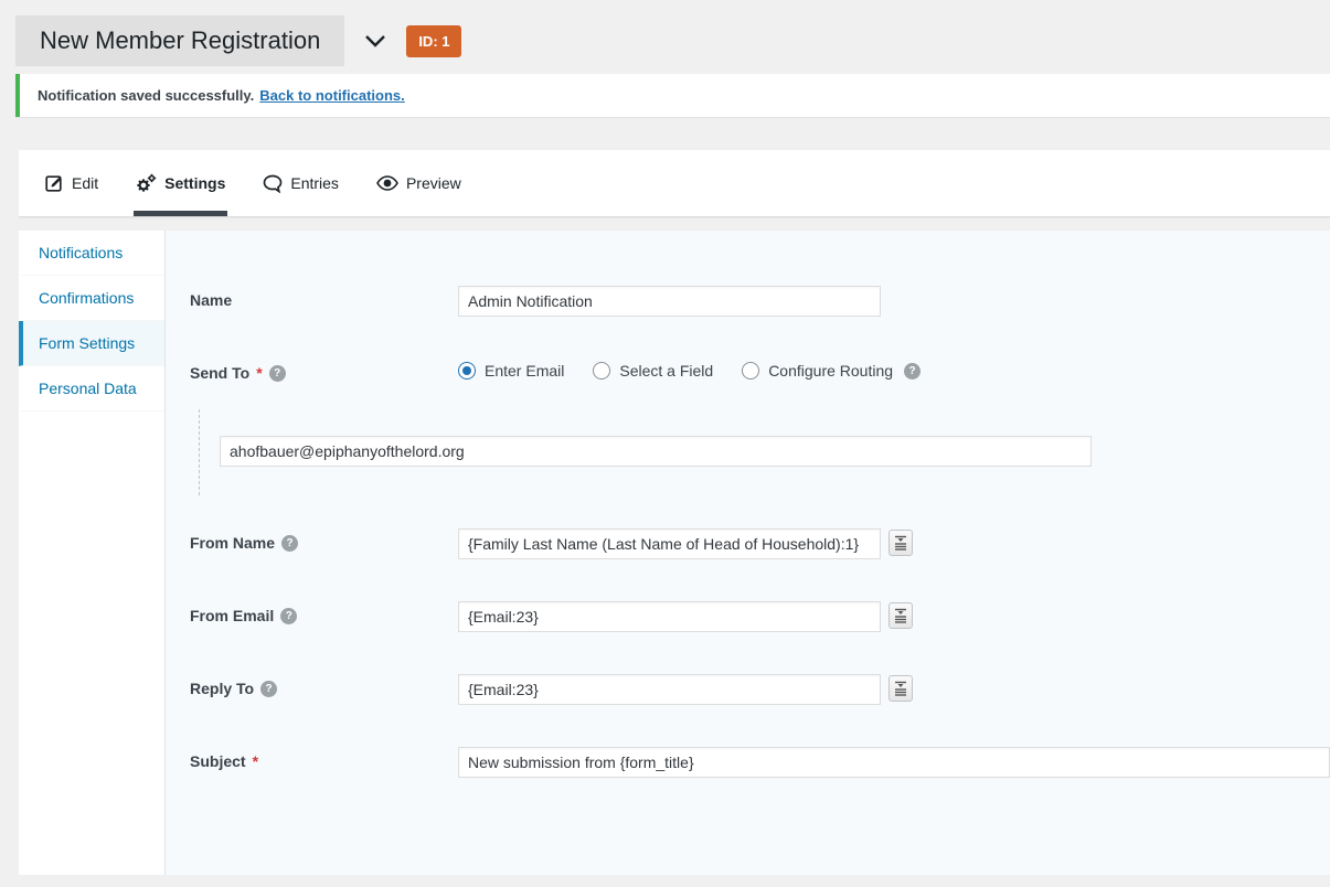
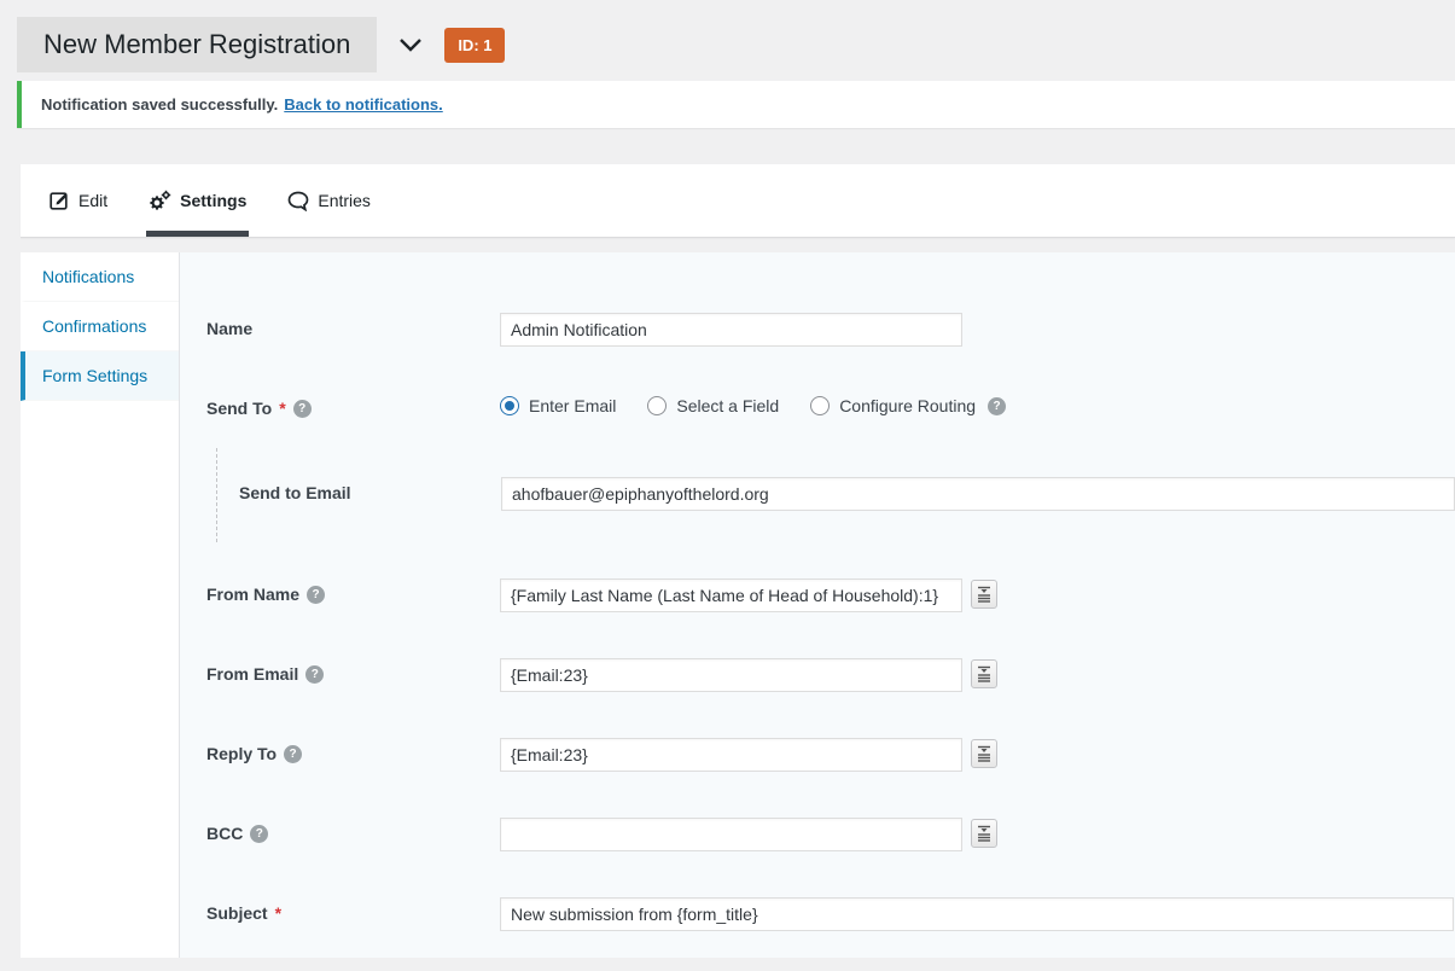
  New Member Registration
  ID: 1
  Notification saved successfully.
  Back to notifications.
  Edit
  Settings
  Entries
- Preview
  Notifications
  Confirmations
  Form Settings
- Personal Data
  Name
  Admin Notification
  Send To
  *
  Enter Email
  Select a Field
  Configure Routing
+ Send to Email
  ahofbauer@epiphanyofthelord.org
  From Name
  {Family Last Name (Last Name of Head of Household):1}
  From Email
  {Email:23}
  Reply To
  {Email:23}
+ BCC
  Subject
  *
  New submission from {form_title}
